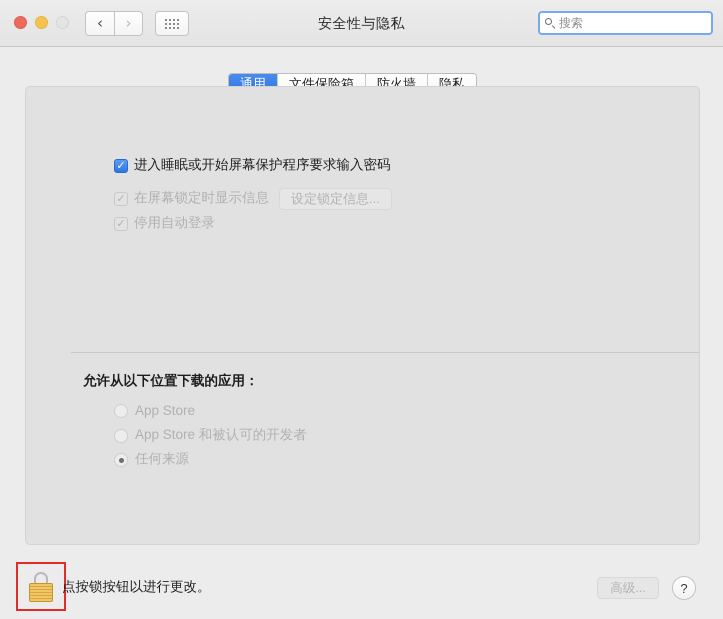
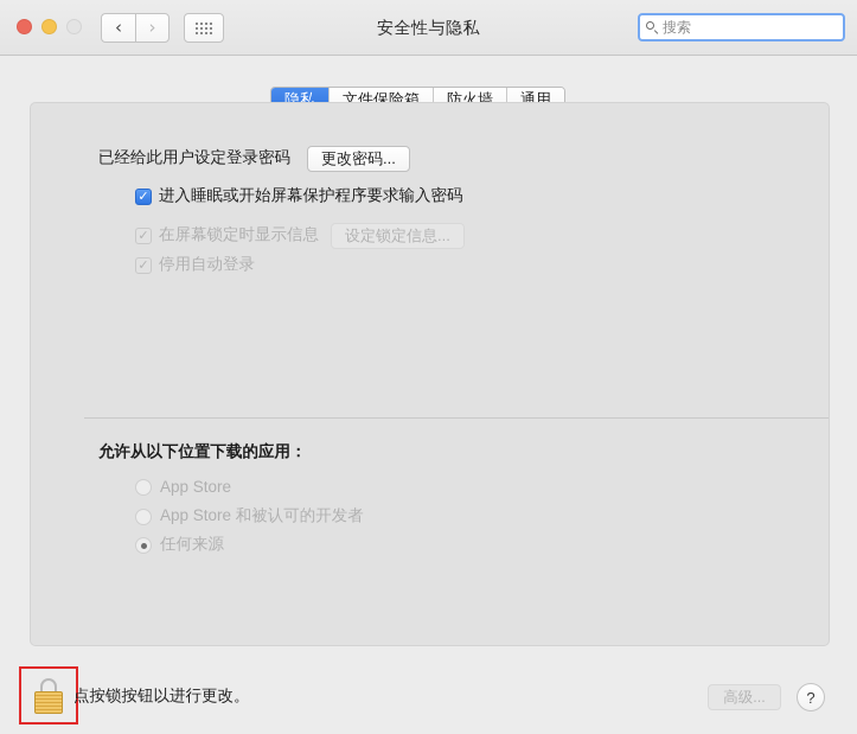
  ‹
  ›
  安全性与隐私
  搜索
- 通用
+ 隐私
  文件保险箱
  防火墙
- 隐私
+ 通用
+ 已经给此用户设定登录密码
+ 更改密码...
  ✓
  进入睡眠或开始屏幕保护程序
  要求输入密码
  ✓
  在屏幕锁定时显示信息
  设定锁定信息...
  ✓
  停用自动登录
  允许从以下位置下载的应用：
  App Store
  App Store 和被认可的开发者
  任何来源
  点按锁按钮以进行更改。
  高级...
  ?
